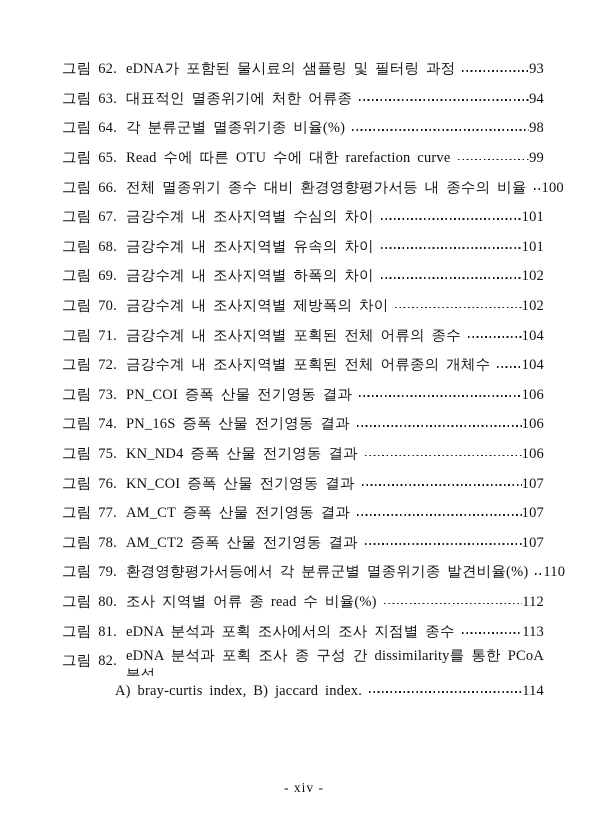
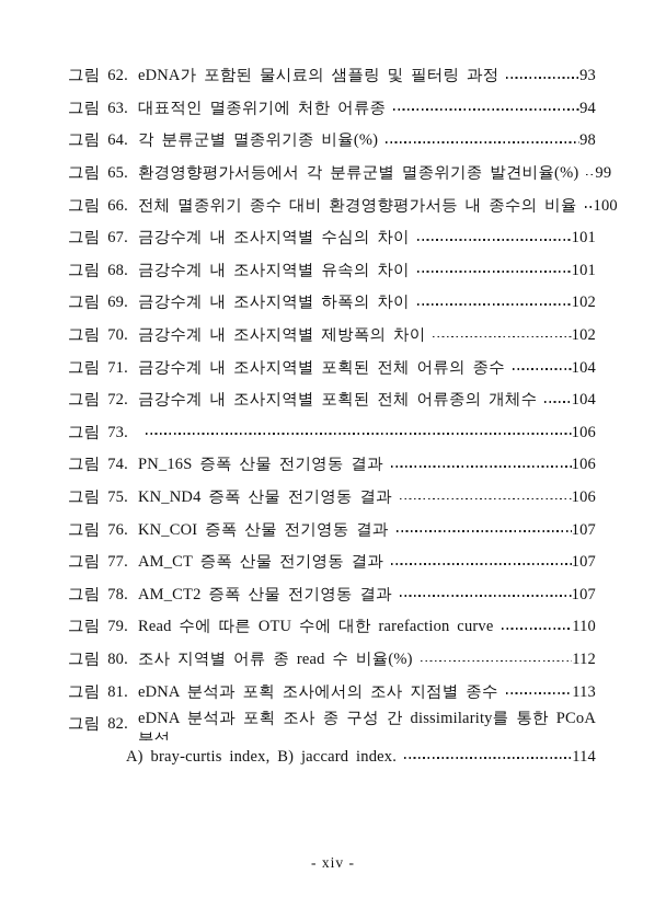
  그림 62.
  eDNA가 포함된 물시료의 샘플링 및 필터링 과정
  93
  그림 63.
  대표적인 멸종위기에 처한 어류종
  94
  그림 64.
  각 분류군별 멸종위기종 비율(%)
  98
  그림 65.
- Read 수에 따른 OTU 수에 대한 rarefaction curve
+ 환경영향평가서등에서 각 분류군별 멸종위기종 발견비율(%)
  99
  그림 66.
  전체 멸종위기 종수 대비 환경영향평가서등 내 종수의 비율
  100
  그림 67.
  금강수계 내 조사지역별 수심의 차이
  101
  그림 68.
  금강수계 내 조사지역별 유속의 차이
  101
  그림 69.
  금강수계 내 조사지역별 하폭의 차이
  102
  그림 70.
  금강수계 내 조사지역별 제방폭의 차이
  102
  그림 71.
  금강수계 내 조사지역별 포획된 전체 어류의 종수
  104
  그림 72.
  금강수계 내 조사지역별 포획된 전체 어류종의 개체수
  104
  그림 73.
- PN_COI 증폭 산물 전기영동 결과
  106
  그림 74.
  PN_16S 증폭 산물 전기영동 결과
  106
  그림 75.
  KN_ND4 증폭 산물 전기영동 결과
  106
  그림 76.
  KN_COI 증폭 산물 전기영동 결과
  107
  그림 77.
  AM_CT 증폭 산물 전기영동 결과
  107
  그림 78.
  AM_CT2 증폭 산물 전기영동 결과
  107
  그림 79.
- 환경영향평가서등에서 각 분류군별 멸종위기종 발견비율(%)
+ Read 수에 따른 OTU 수에 대한 rarefaction curve
  110
  그림 80.
  조사 지역별 어류 종 read 수 비율(%)
  112
  그림 81.
  eDNA 분석과 포획 조사에서의 조사 지점별 종수
  113
  그림 82.
  eDNA 분석과 포획 조사 종 구성 간 dissimilarity를 통한 PCoA 분석
  A) bray-curtis index, B) jaccard index.
  114
  - xiv -
